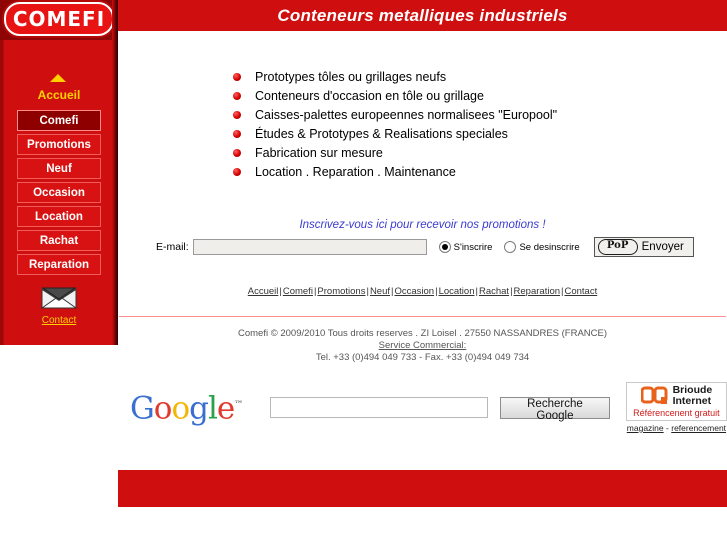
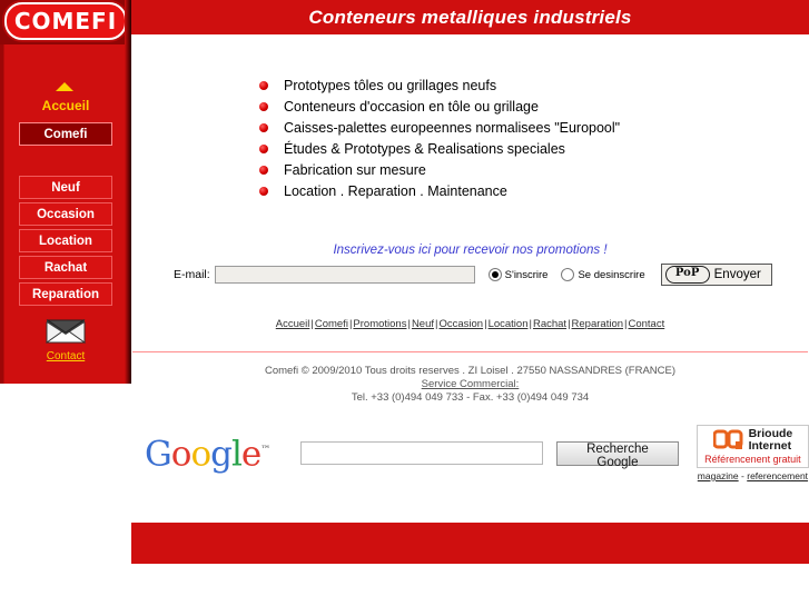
  COMEFI
  Accueil
  Comefi
- Promotions
  Neuf
  Occasion
  Location
  Rachat
  Reparation
  Contact
  Conteneurs metalliques industriels
  Prototypes tôles ou grillages neufs
  Conteneurs d'occasion en tôle ou grillage
  Caisses-palettes europeennes normalisees "Europool"
  Études & Prototypes & Realisations speciales
  Fabrication sur mesure
  Location . Reparation . Maintenance
  Inscrivez-vous ici pour recevoir nos promotions !
  E-mail:
  S'inscrire
  Se desinscrire
  PoP
  Envoyer
  Accueil|Comefi|Promotions|Neuf|Occasion|Location|Rachat|Reparation|Contact
  Comefi © 2009/2010 Tous droits reserves . ZI Loisel . 27550 NASSANDRES (FRANCE)
  Service Commercial:
  Tel. +33 (0)494 049 733 - Fax. +33 (0)494 049 734
  Google™
  Recherche Google
  Brioude
  Internet
  Référencenent gratuit
  magazine - referencement
